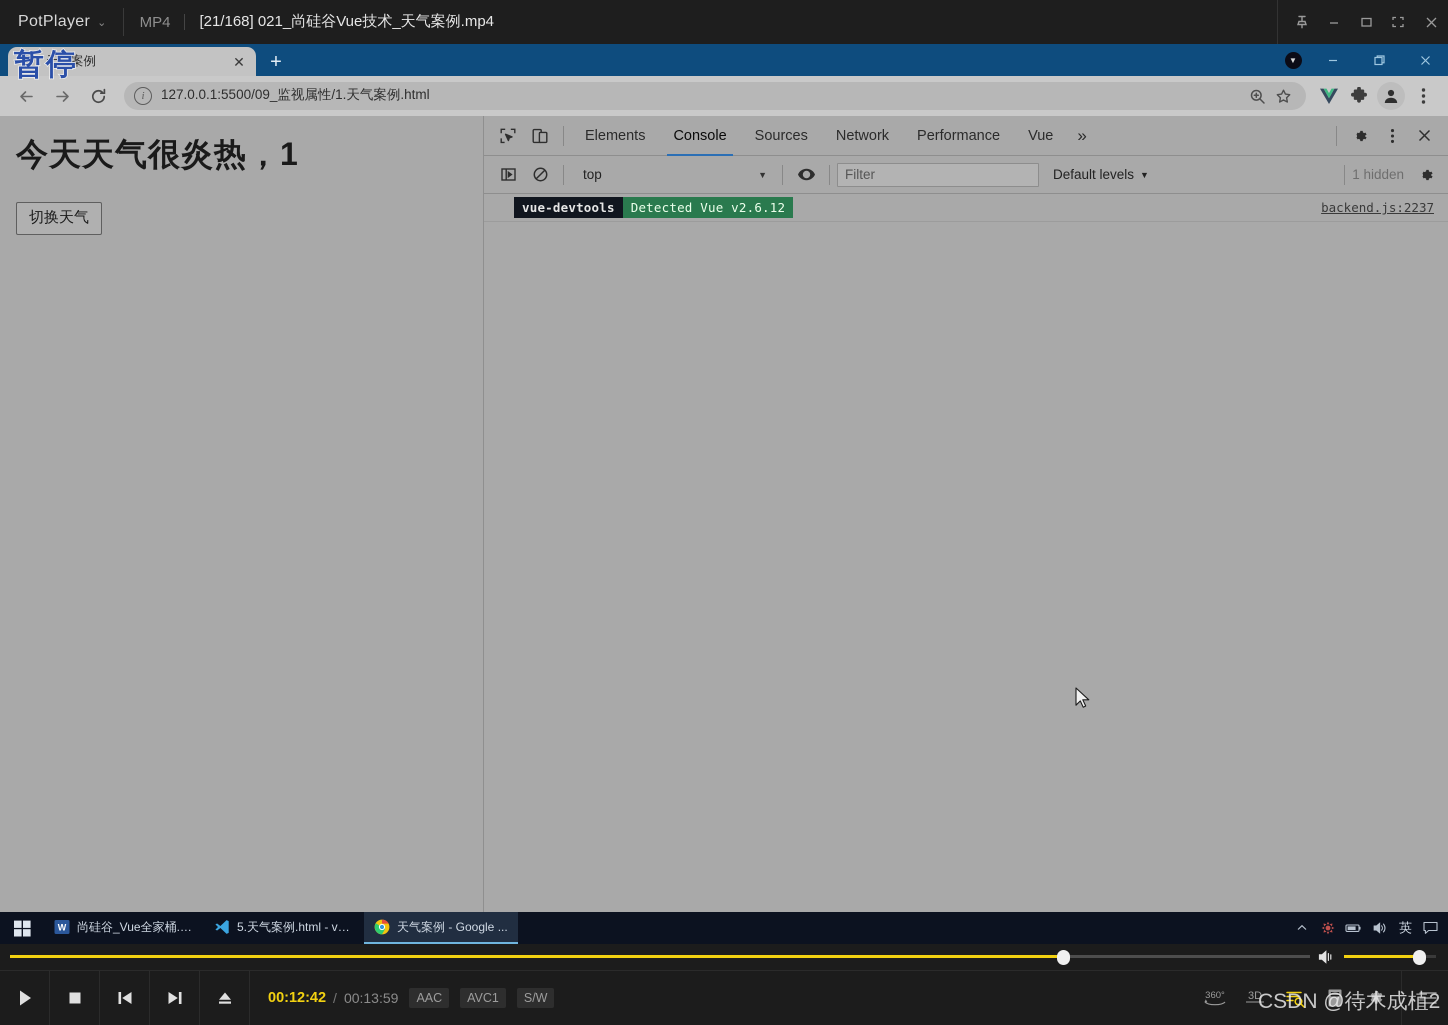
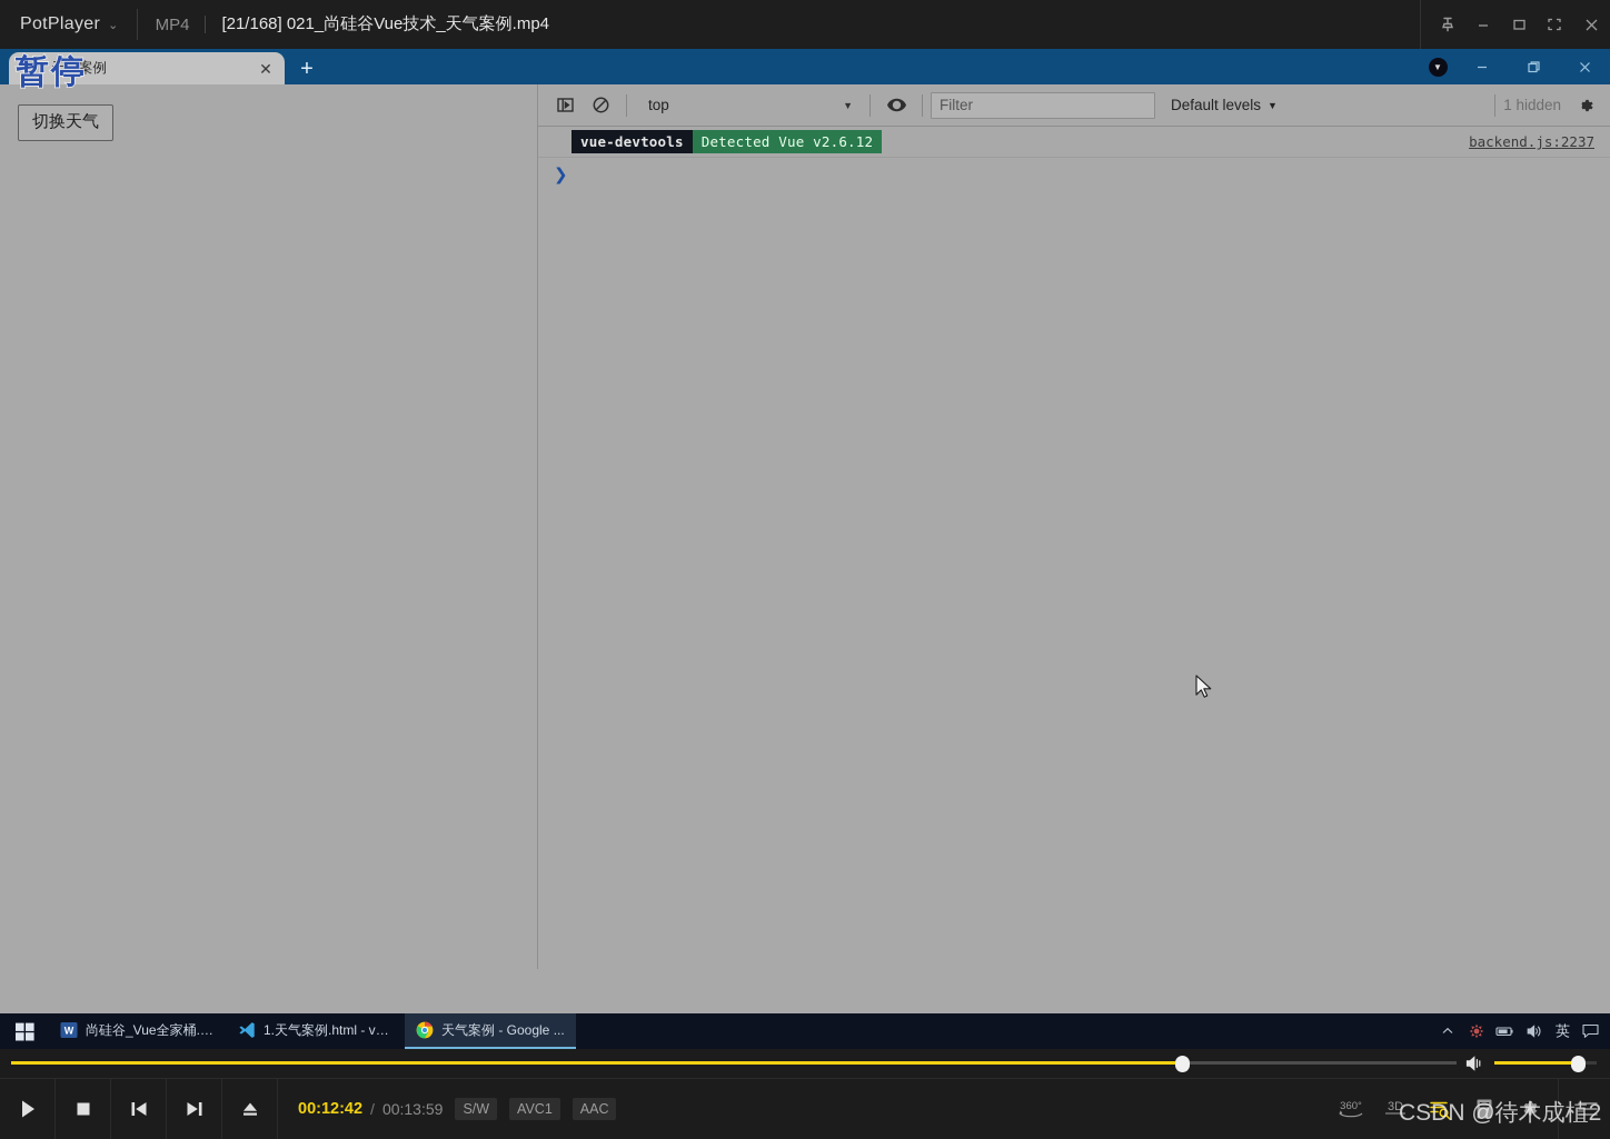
  PotPlayer ⌄
  MP4
  [21/168] 021_尚硅谷Vue技术_天气案例.mp4
  天气案例
  ✕
  +
  ▼
- i
- 127.0.0.1:5500/09_监视属性/1.天气案例.html
- 今天天气很炎热，1
  切换天气
- Elements
- Console
- Sources
- Network
- Performance
- Vue
- »
  top
  ▼
  Filter
  Default levels
  ▼
  1 hidden
  vue-devtools
  Detected Vue v2.6.12
  backend.js:2237
+ ❯
  暂停
  W
  尚硅谷_Vue全家桶.d..
- 5.天气案例.html - vu...
+ 1.天气案例.html - vu...
  天气案例 - Google ...
  英
  00:12:42
  /
  00:13:59
- AAC
+ S/W
  AVC1
- S/W
+ AAC
  360°
  3D
  CSDN @待木成植2
